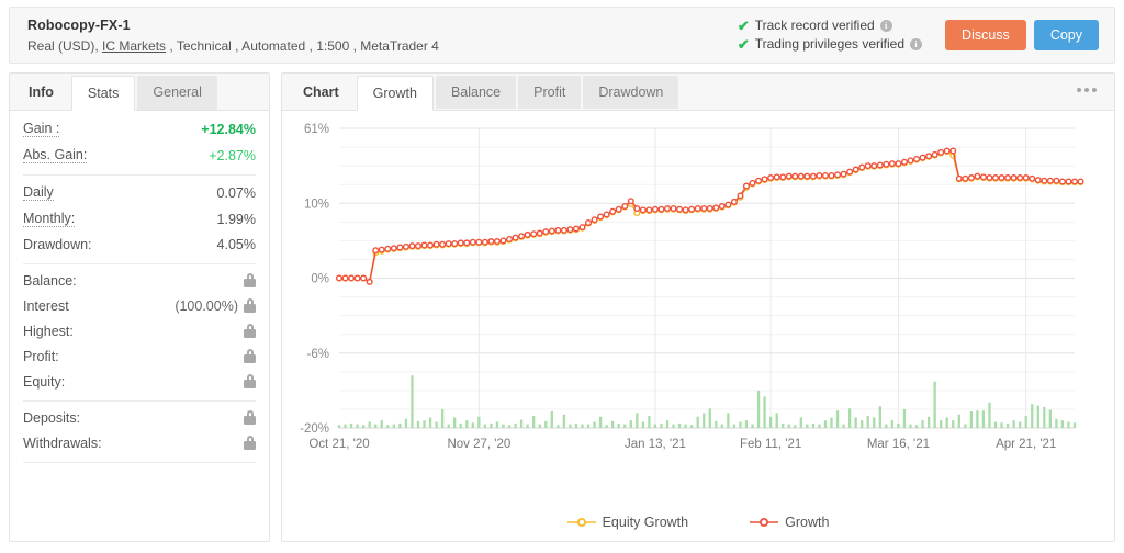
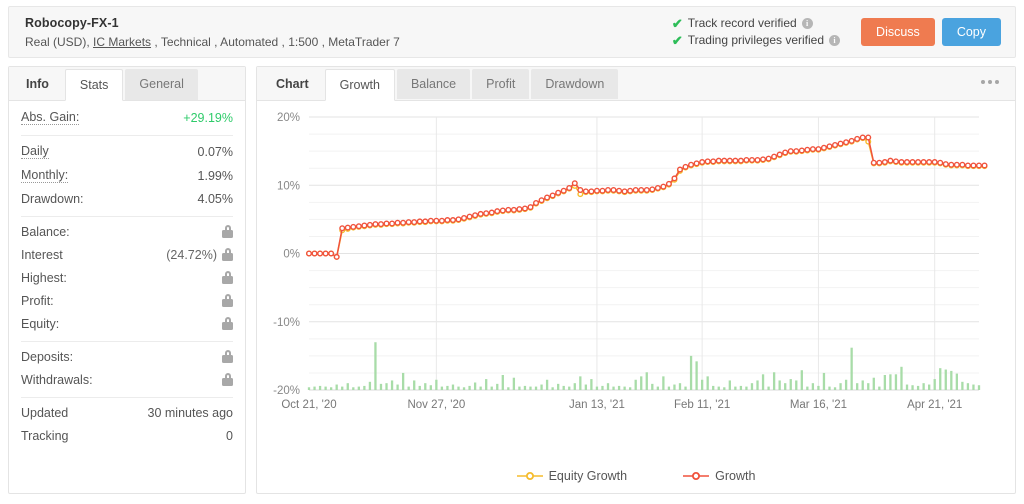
  Robocopy-FX-1
- Real (USD), IC Markets , Technical , Automated , 1:500 , MetaTrader 4
+ Real (USD), IC Markets , Technical , Automated , 1:500 , MetaTrader 7
  ✔
  Track record verified
  i
  ✔
  Trading privileges verified
  i
  Discuss
  Copy
  Info
  Stats
  General
- Gain :
- +12.84%
  Abs. Gain:
- +2.87%
+ +29.19%
  Daily
  0.07%
  Monthly:
  1.99%
  Drawdown:
  4.05%
  Balance:
  Interest
- (100.00%)
+ (24.72%)
  Highest:
  Profit:
  Equity:
  Deposits:
  Withdrawals:
+ Updated
+ 30 minutes ago
+ Tracking
+ 0
  Chart
  Growth
  Balance
  Profit
  Drawdown
- 61%
+ 20%
  10%
  0%
- -6%
+ -10%
  -20%
  Oct 21, '20
  Nov 27, '20
  Jan 13, '21
  Feb 11, '21
  Mar 16, '21
  Apr 21, '21
  Equity Growth
  Growth
